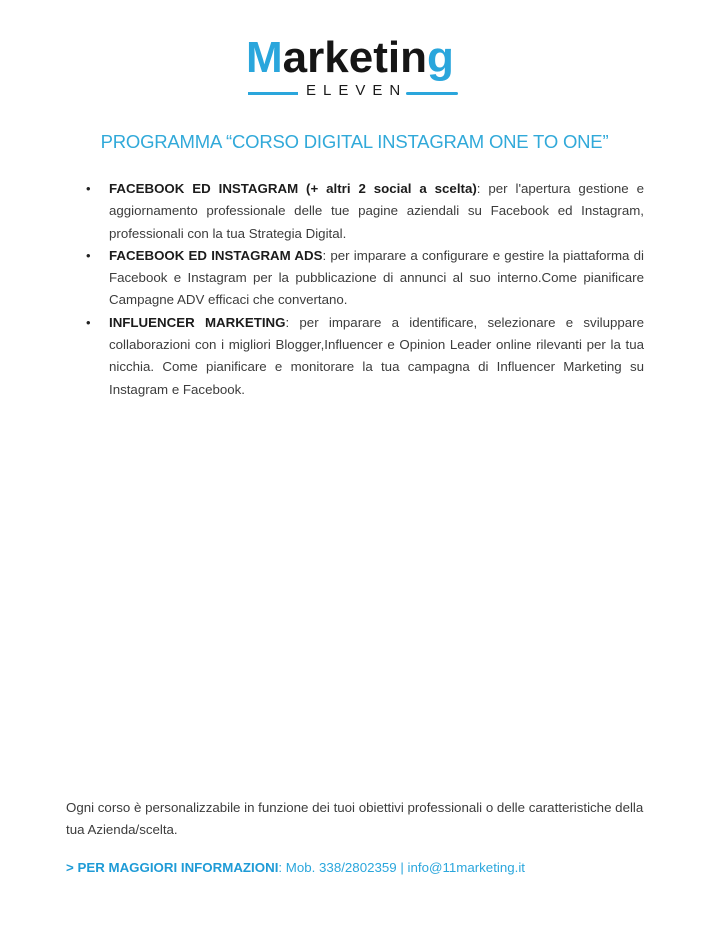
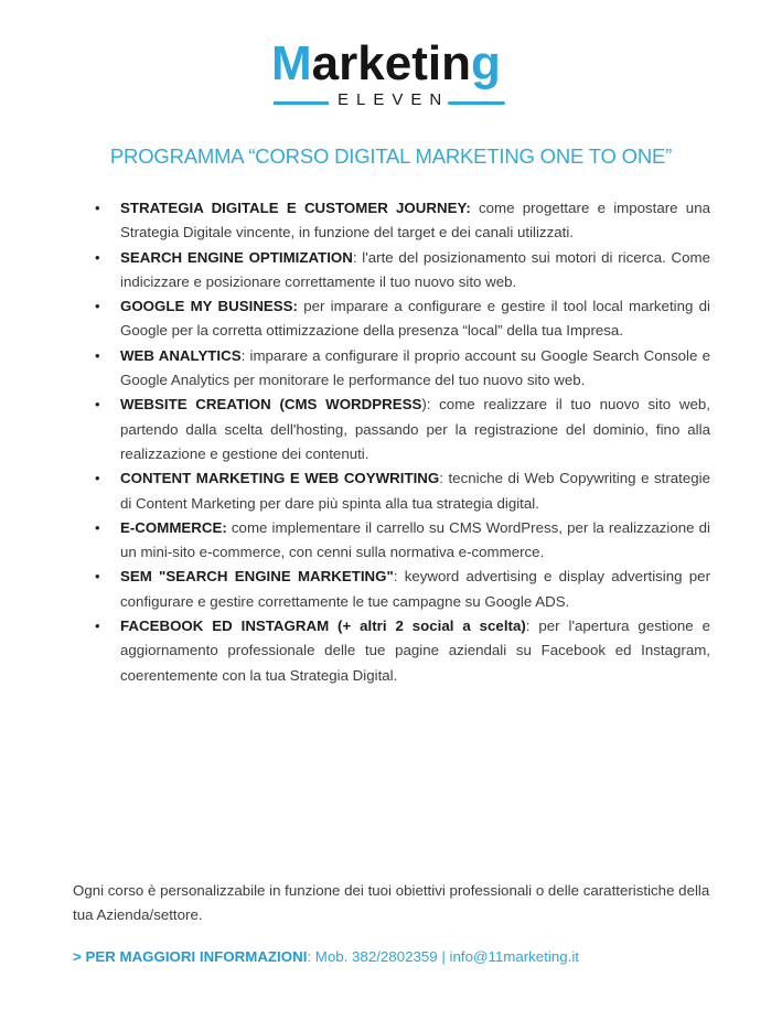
  Marketing
  ELEVEN
- PROGRAMMA “CORSO DIGITAL INSTAGRAM ONE TO ONE”
+ PROGRAMMA “CORSO DIGITAL MARKETING ONE TO ONE”
+ STRATEGIA DIGITALE E CUSTOMER JOURNEY: come progettare e impostare una Strategia Digitale vincente, in funzione del target e dei canali utilizzati.
+ SEARCH ENGINE OPTIMIZATION: l'arte del posizionamento sui motori di ricerca. Come indicizzare e posizionare correttamente il tuo nuovo sito web.
+ GOOGLE MY BUSINESS: per imparare a configurare e gestire il tool local marketing di Google per la corretta ottimizzazione della presenza “local” della tua Impresa.
+ WEB ANALYTICS: imparare a configurare il proprio account su Google Search Console e Google Analytics per monitorare le performance del tuo nuovo sito web.
+ WEBSITE CREATION (CMS WORDPRESS): come realizzare il tuo nuovo sito web, partendo dalla scelta dell'hosting, passando per la registrazione del dominio, fino alla realizzazione e gestione dei contenuti.
+ CONTENT MARKETING E WEB COYWRITING: tecniche di Web Copywriting e strategie di Content Marketing per dare più spinta alla tua strategia digital.
+ E-COMMERCE: come implementare il carrello su CMS WordPress, per la realizzazione di un mini-sito e-commerce, con cenni sulla normativa e-commerce.
+ SEM "SEARCH ENGINE MARKETING": keyword advertising e display advertising per configurare e gestire correttamente le tue campagne su Google ADS.
- FACEBOOK ED INSTAGRAM (+ altri 2 social a scelta): per l'apertura gestione e aggiornamento professionale delle tue pagine aziendali su Facebook ed Instagram, professionali con la tua Strategia Digital.
+ FACEBOOK ED INSTAGRAM (+ altri 2 social a scelta): per l'apertura gestione e aggiornamento professionale delle tue pagine aziendali su Facebook ed Instagram, coerentemente con la tua Strategia Digital.
- FACEBOOK ED INSTAGRAM ADS: per imparare a configurare e gestire la piattaforma di Facebook e Instagram per la pubblicazione di annunci al suo interno.Come pianificare Campagne ADV efficaci che convertano.
- INFLUENCER MARKETING: per imparare a identificare, selezionare e sviluppare collaborazioni con i migliori Blogger,Influencer e Opinion Leader online rilevanti per la tua nicchia. Come pianificare e monitorare la tua campagna di Influencer Marketing su Instagram e Facebook.
- Ogni corso è personalizzabile in funzione dei tuoi obiettivi professionali o delle caratteristiche della tua Azienda/scelta.
+ Ogni corso è personalizzabile in funzione dei tuoi obiettivi professionali o delle caratteristiche della tua Azienda/settore.
- > PER MAGGIORI INFORMAZIONI: Mob. 338/2802359 | info@11marketing.it
+ > PER MAGGIORI INFORMAZIONI: Mob. 382/2802359 | info@11marketing.it
